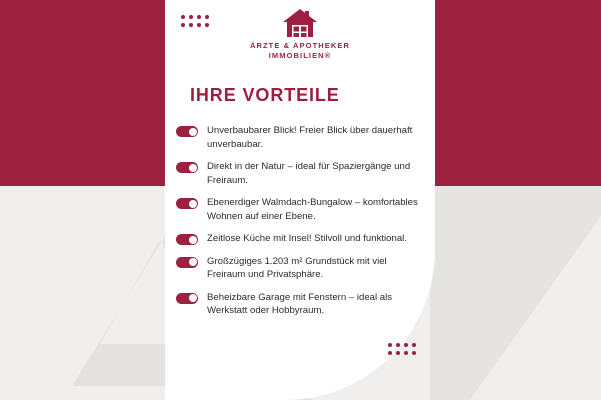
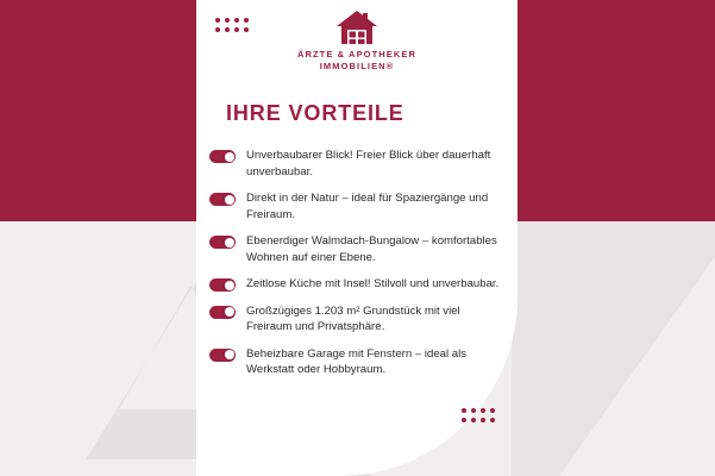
  ÄRZTE & APOTHEKER
  IMMOBILIEN®
  IHRE VORTEILE
  Unverbaubarer Blick! Freier Blick über dauerhaft unverbaubar.
  Direkt in der Natur – ideal für Spaziergänge und Freiraum.
  Ebenerdiger Walmdach-Bungalow – komfortables Wohnen auf einer Ebene.
- Zeitlose Küche mit Insel! Stilvoll und funktional.
+ Zeitlose Küche mit Insel! Stilvoll und unverbaubar.
  Großzügiges 1.203 m² Grundstück mit viel Freiraum und Privatsphäre.
  Beheizbare Garage mit Fenstern – ideal als Werkstatt oder Hobbyraum.
